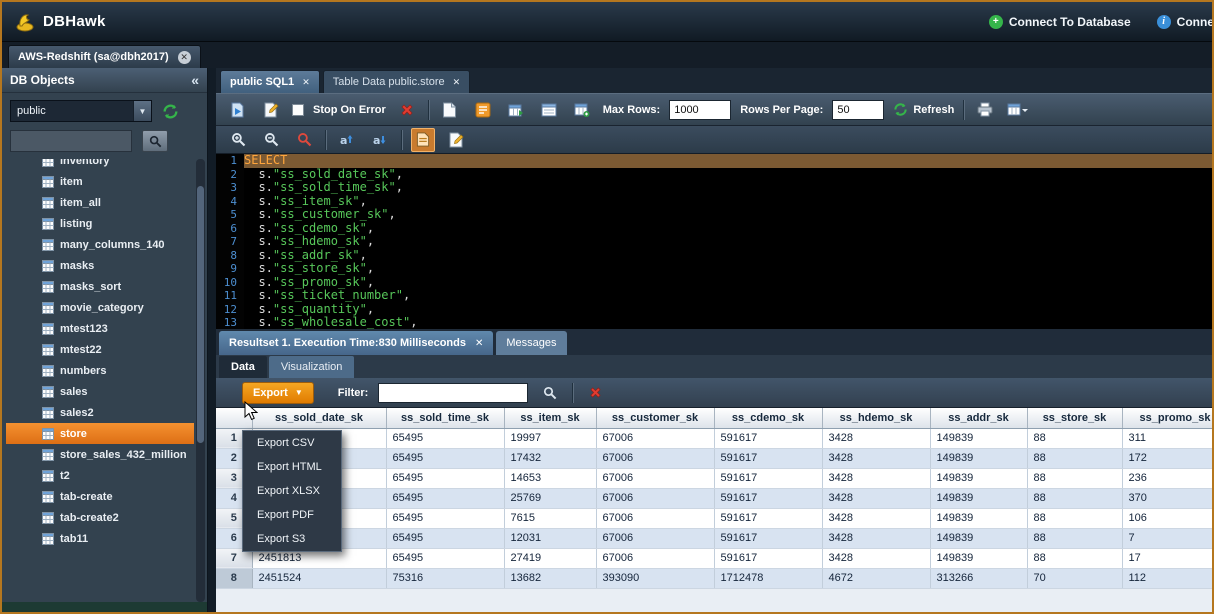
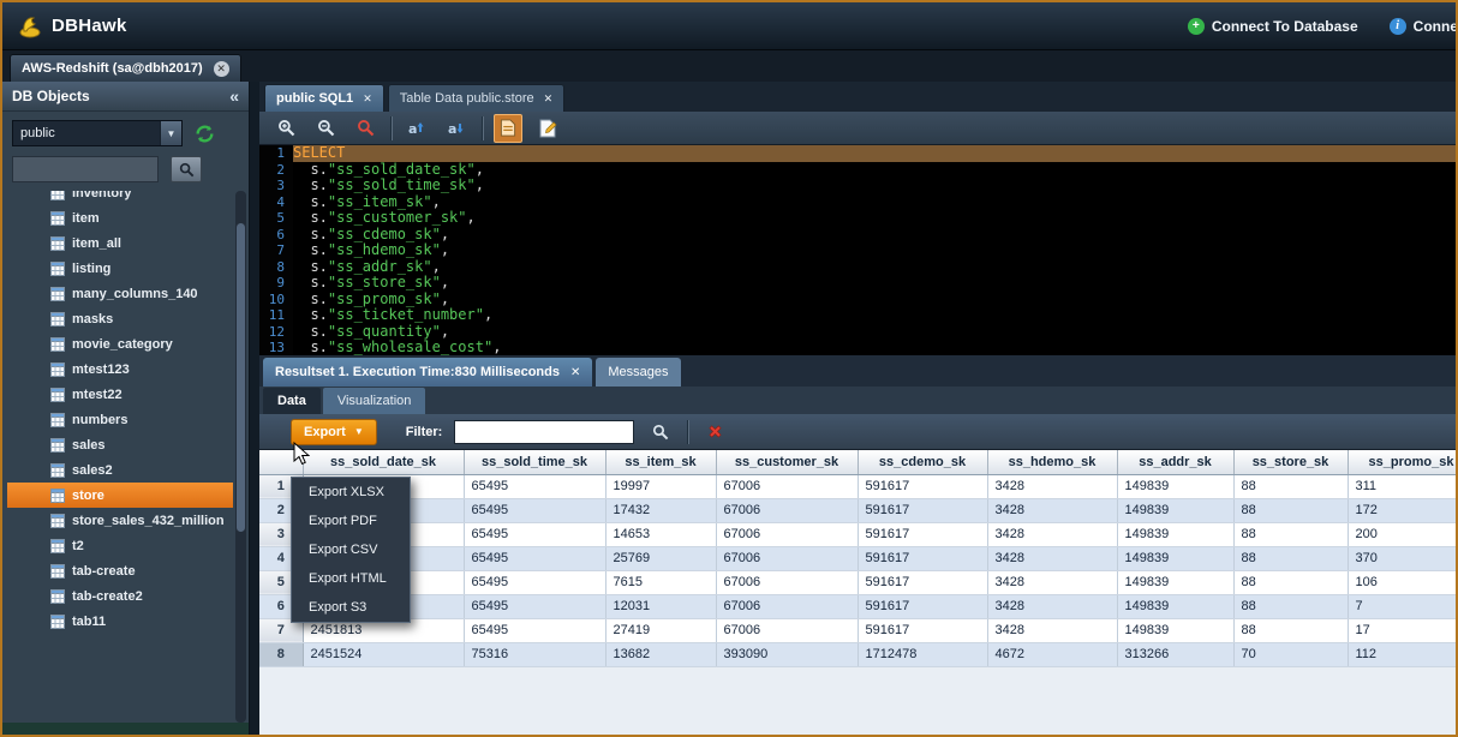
  DBHawk
  +
  Connect To Database
  i
  Conne
  AWS-Redshift (sa@dbh2017)
  ✕
  DB Objects
  «
  public
  ▼
  inventory
  item
  item_all
  listing
  many_columns_140
  masks
- masks_sort
  movie_category
  mtest123
  mtest22
  numbers
  sales
  sales2
  store
  store_sales_432_million
  t2
  tab-create
  tab-create2
  tab11
  public SQL1
  ✕
  Table Data public.store
  ✕
- Stop On Error
- Max Rows:
- 1000
- Rows Per Page:
- 50
- Refresh
  a
  a
  1
  SELECT
  2
  s."ss_sold_date_sk",
  3
  s."ss_sold_time_sk",
  4
  s."ss_item_sk",
  5
  s."ss_customer_sk",
  6
  s."ss_cdemo_sk",
  7
  s."ss_hdemo_sk",
  8
  s."ss_addr_sk",
  9
  s."ss_store_sk",
  10
  s."ss_promo_sk",
  11
  s."ss_ticket_number",
  12
  s."ss_quantity",
  13
  s."ss_wholesale_cost",
  Resultset 1. Execution Time:830 Milliseconds
  ✕
  Messages
  Data
  Visualization
  Export
  ▼
  Filter:
  	ss_sold_date_sk	ss_sold_time_sk	ss_item_sk	ss_customer_sk	ss_cdemo_sk	ss_hdemo_sk	ss_addr_sk	ss_store_sk	ss_promo_sk
  1		65495	19997	67006	591617	3428	149839	88	311
  2		65495	17432	67006	591617	3428	149839	88	172
- 3		65495	14653	67006	591617	3428	149839	88	236
+ 3		65495	14653	67006	591617	3428	149839	88	200
  4		65495	25769	67006	591617	3428	149839	88	370
  5		65495	7615	67006	591617	3428	149839	88	106
  6		65495	12031	67006	591617	3428	149839	88	7
  7	2451813	65495	27419	67006	591617	3428	149839	88	17
  8	2451524	75316	13682	393090	1712478	4672	313266	70	112
- Export CSV
+ Export XLSX
- Export HTML
+ Export PDF
- Export XLSX
+ Export CSV
- Export PDF
+ Export HTML
  Export S3
